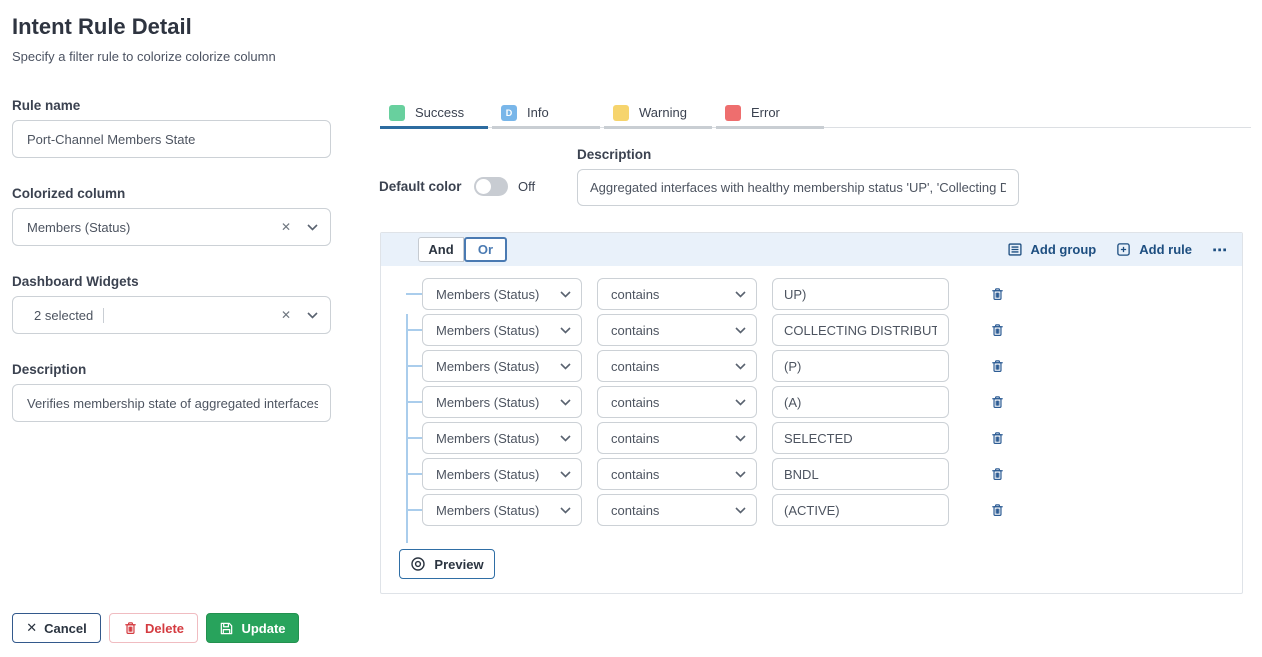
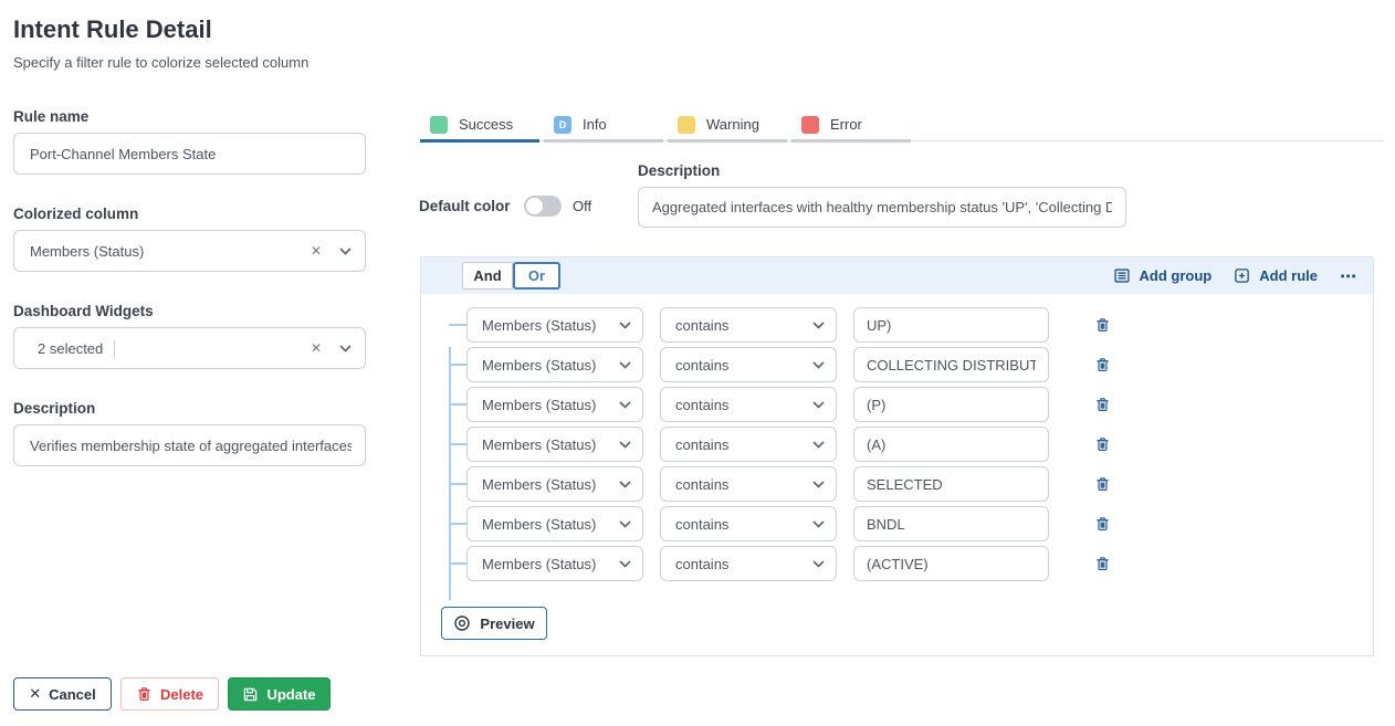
  Intent Rule Detail
- Specify a filter rule to colorize colorize column
+ Specify a filter rule to colorize selected column
  Rule name
  Port-Channel Members State
  Colorized column
  Members (Status)
  ✕
  Dashboard Widgets
  2 selected
  ✕
  Description
  Verifies membership state of aggregated interfaces
  ✕
  Cancel
  Delete
  Update
  Success
  D
  Info
  Warning
  Error
  Default color
  Off
  Description
  Aggregated interfaces with healthy membership status 'UP', 'Collecting D
  And
  Or
  Add group
  Add rule
  ⋯
  Members (Status)
  contains
  UP)
  Members (Status)
  contains
  COLLECTING DISTRIBUT
  Members (Status)
  contains
  (P)
  Members (Status)
  contains
  (A)
  Members (Status)
  contains
  SELECTED
  Members (Status)
  contains
  BNDL
  Members (Status)
  contains
  (ACTIVE)
  Preview
